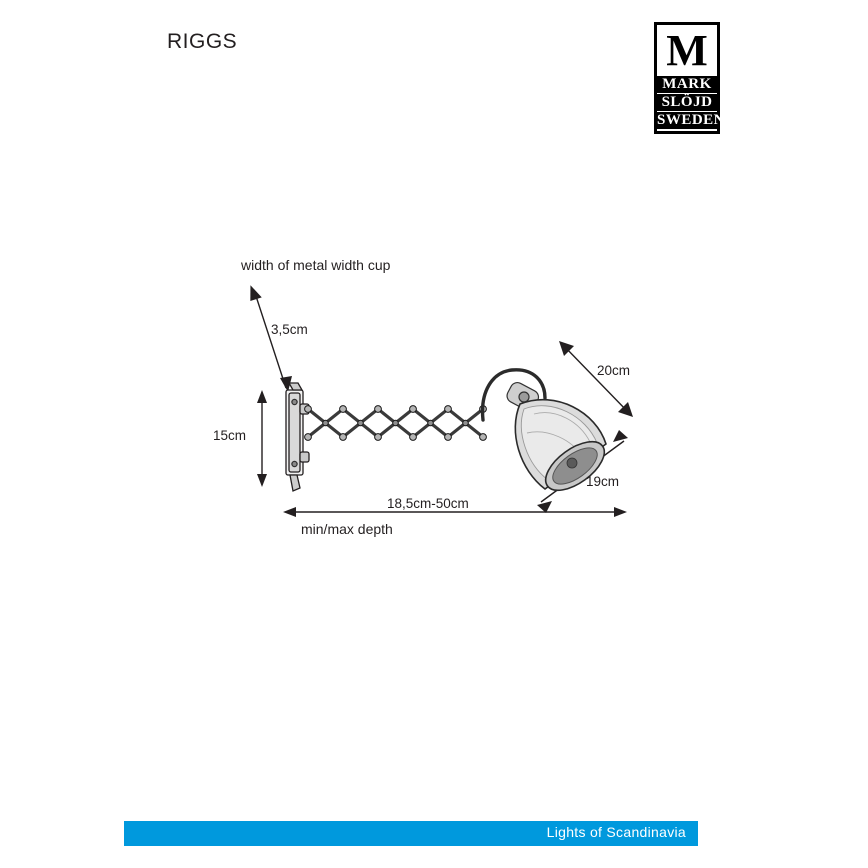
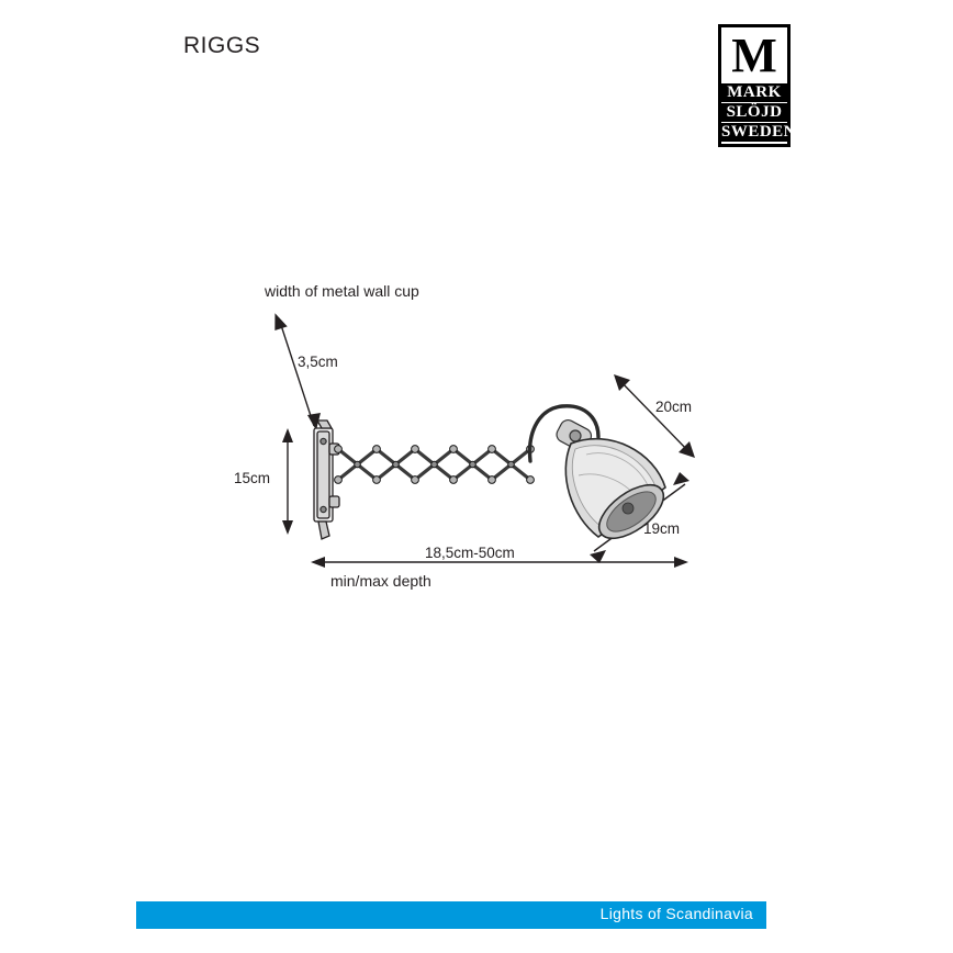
  RIGGS
  M
  MARK
  SLÖJD
  SWEDE
- width of metal width cup
+ width of metal wall cup
  3,5cm
  15cm
  20cm
  19cm
  18,5cm-50cm
  min/max depth
  Lights of Scandinavia
